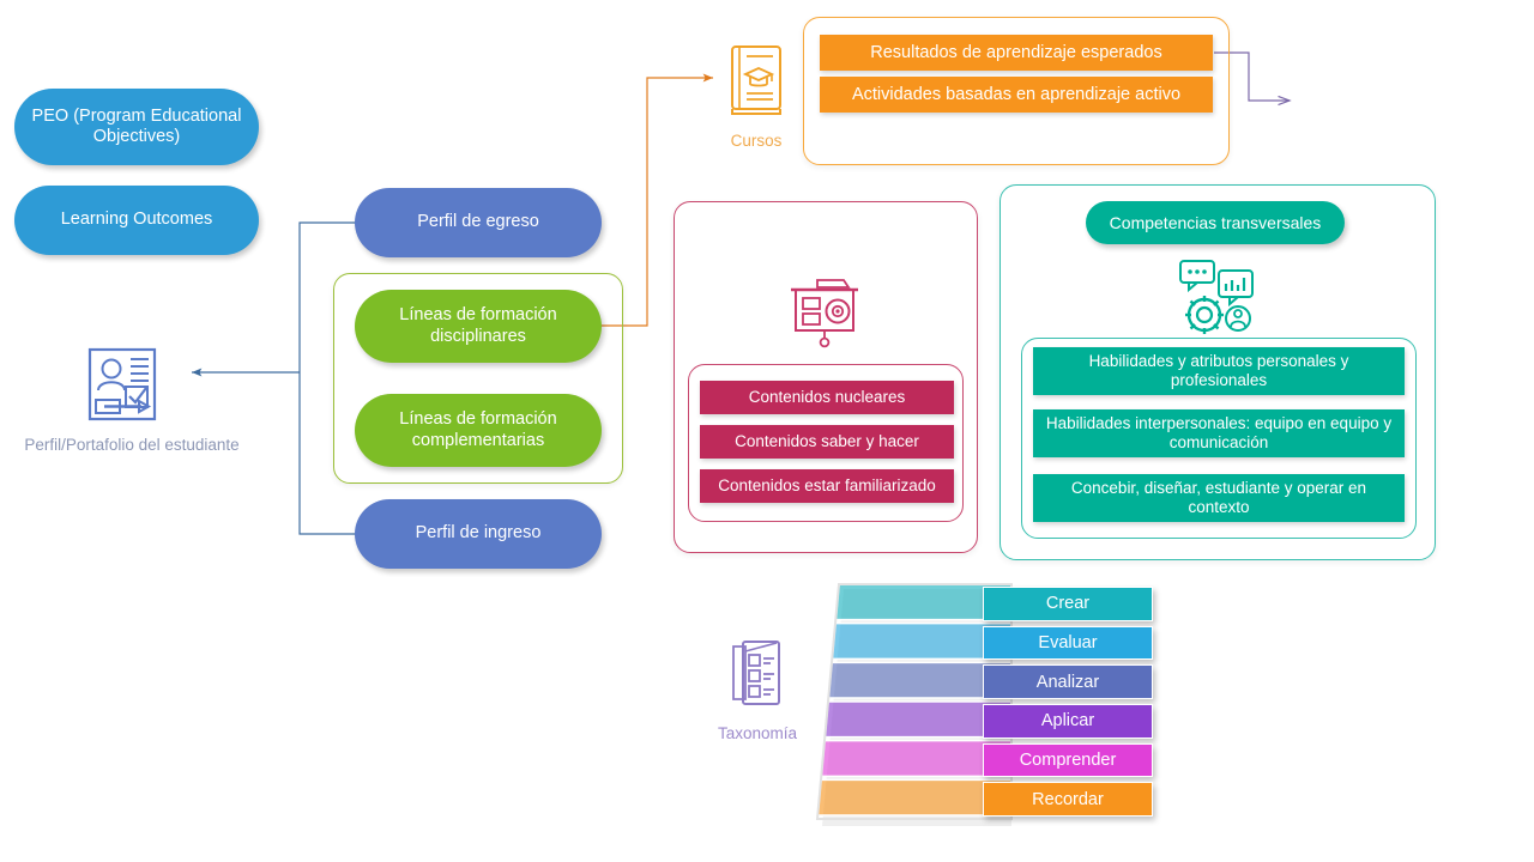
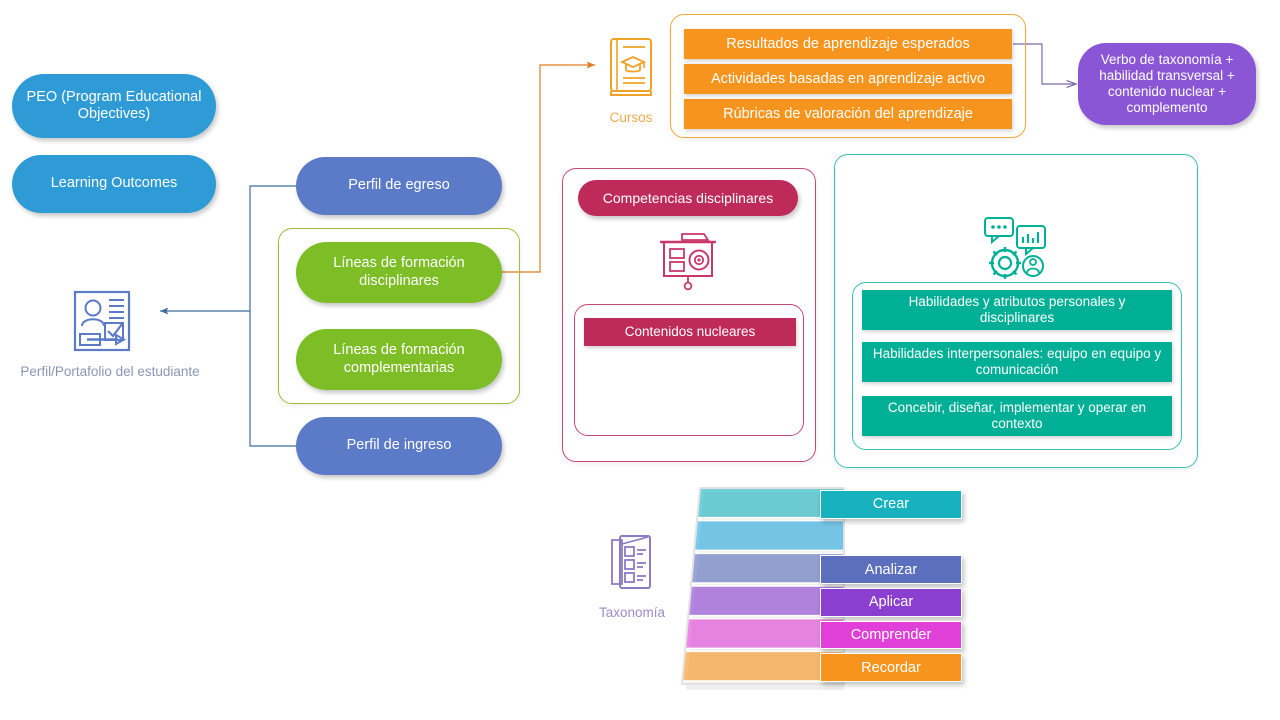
  PEO (Program Educational Objectives)
  Learning Outcomes
  Perfil/Portafolio del estudiante
  Perfil de egreso
  Líneas de formación disciplinares
  Líneas de formación complementarias
  Perfil de ingreso
  Cursos
  Resultados de aprendizaje esperados
  Actividades basadas en aprendizaje activo
+ Rúbricas de valoración del aprendizaje
+ Verbo de taxonomía + habilidad transversal + contenido nuclear + complemento
+ Competencias disciplinares
  Contenidos nucleares
- Contenidos saber y hacer
- Contenidos estar familiarizado
- Competencias transversales
- Habilidades y atributos personales y profesionales
+ Habilidades y atributos personales y disciplinares
  Habilidades interpersonales: equipo en equipo y comunicación
- Concebir, diseñar, estudiante y operar en contexto
+ Concebir, diseñar, implementar y operar en contexto
  Taxonomía
  Crear
- Evaluar
  Analizar
  Aplicar
  Comprender
  Recordar
